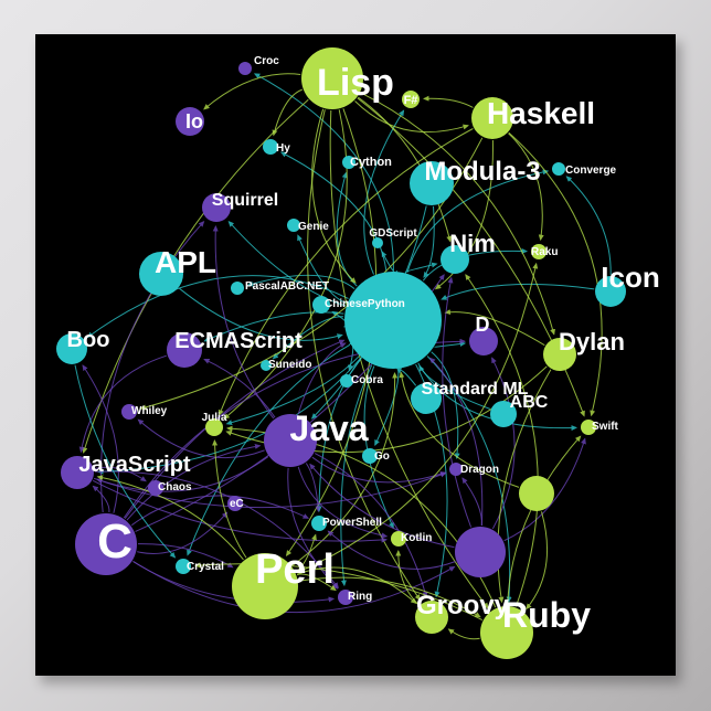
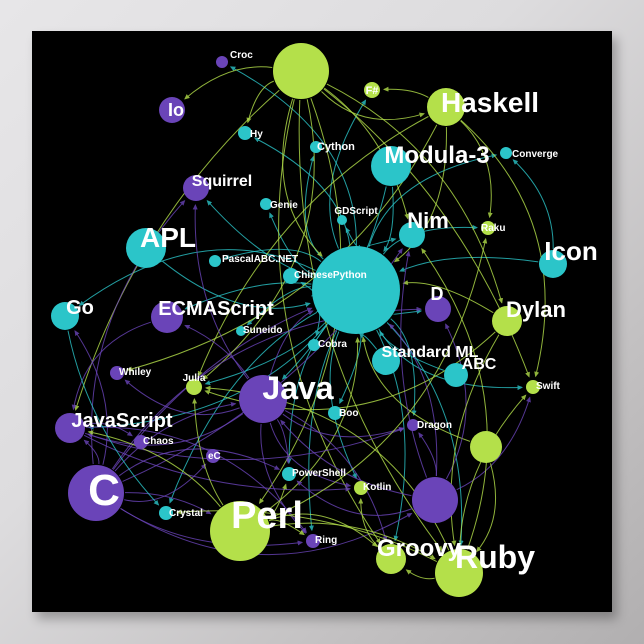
  Croc
- Lisp
  F#
  Haskell
  Io
  Hy
  Cython
  Modula-3
  Converge
  Squirrel
  Genie
  GDScript
  Nim
  Raku
  APL
  PascalABC.NET
  Icon
  ChinesePython
  D
- Boo
+ Go
  ECMAScript
  Dylan
  Suneido
  Cobra
  Standard ML
  ABC
  Whiley
  Julia
  Swift
  Java
- Go
+ Boo
  Dragon
  Chaos
  eC
  JavaScript
  PowerShell
  Kotlin
  C
  Crystal
  Perl
  Ring
  Groovy
  Ruby
